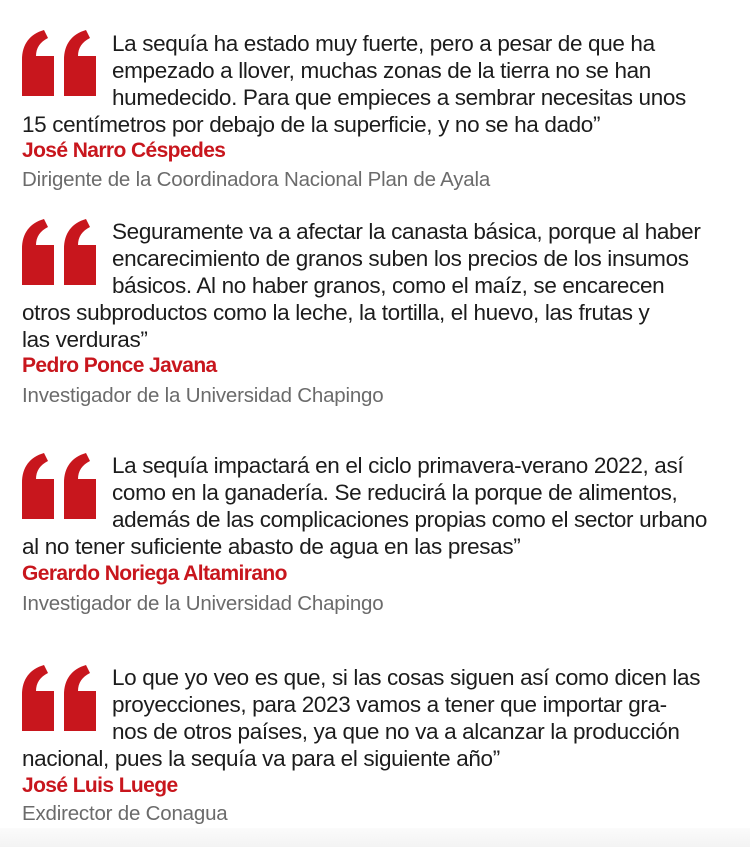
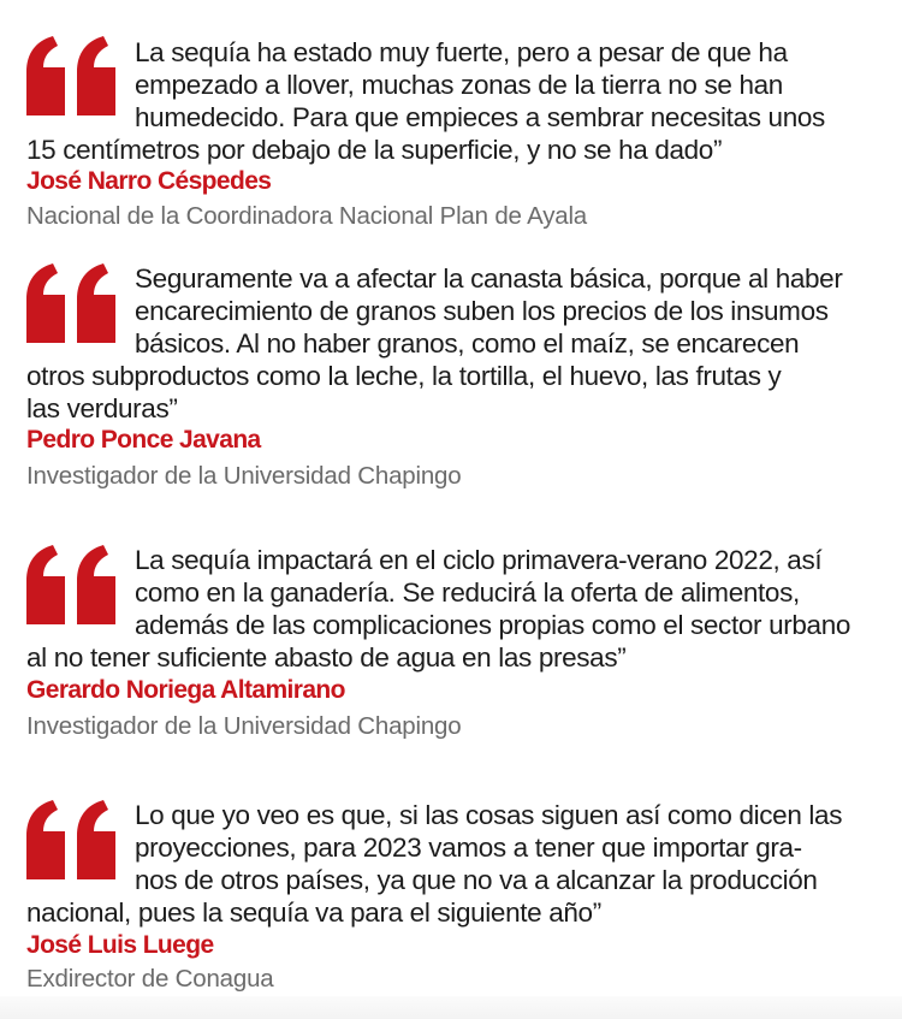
  La sequía ha estado muy fuerte, pero a pesar de que ha
  empezado a llover, muchas zonas de la tierra no se han
  humedecido. Para que empieces a sembrar necesitas unos
  15 centímetros por debajo de la superficie, y no se ha dado”
  José Narro Céspedes
- Dirigente de la Coordinadora Nacional Plan de Ayala
+ Nacional de la Coordinadora Nacional Plan de Ayala
  Seguramente va a afectar la canasta básica, porque al haber
  encarecimiento de granos suben los precios de los insumos
  básicos. Al no haber granos, como el maíz, se encarecen
  otros subproductos como la leche, la tortilla, el huevo, las frutas y
  las verduras”
  Pedro Ponce Javana
  Investigador de la Universidad Chapingo
  La sequía impactará en el ciclo primavera-verano 2022, así
- como en la ganadería. Se reducirá la porque de alimentos,
+ como en la ganadería. Se reducirá la oferta de alimentos,
  además de las complicaciones propias como el sector urbano
  al no tener suficiente abasto de agua en las presas”
  Gerardo Noriega Altamirano
  Investigador de la Universidad Chapingo
  Lo que yo veo es que, si las cosas siguen así como dicen las
  proyecciones, para 2023 vamos a tener que importar gra-
  nos de otros países, ya que no va a alcanzar la producción
  nacional, pues la sequía va para el siguiente año”
  José Luis Luege
  Exdirector de Conagua
